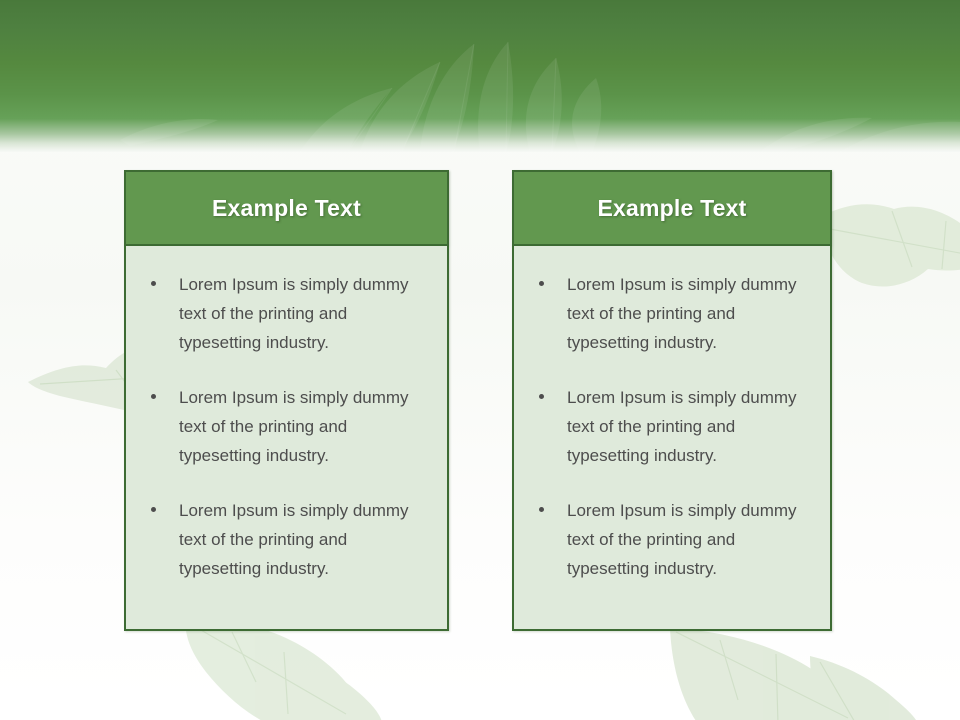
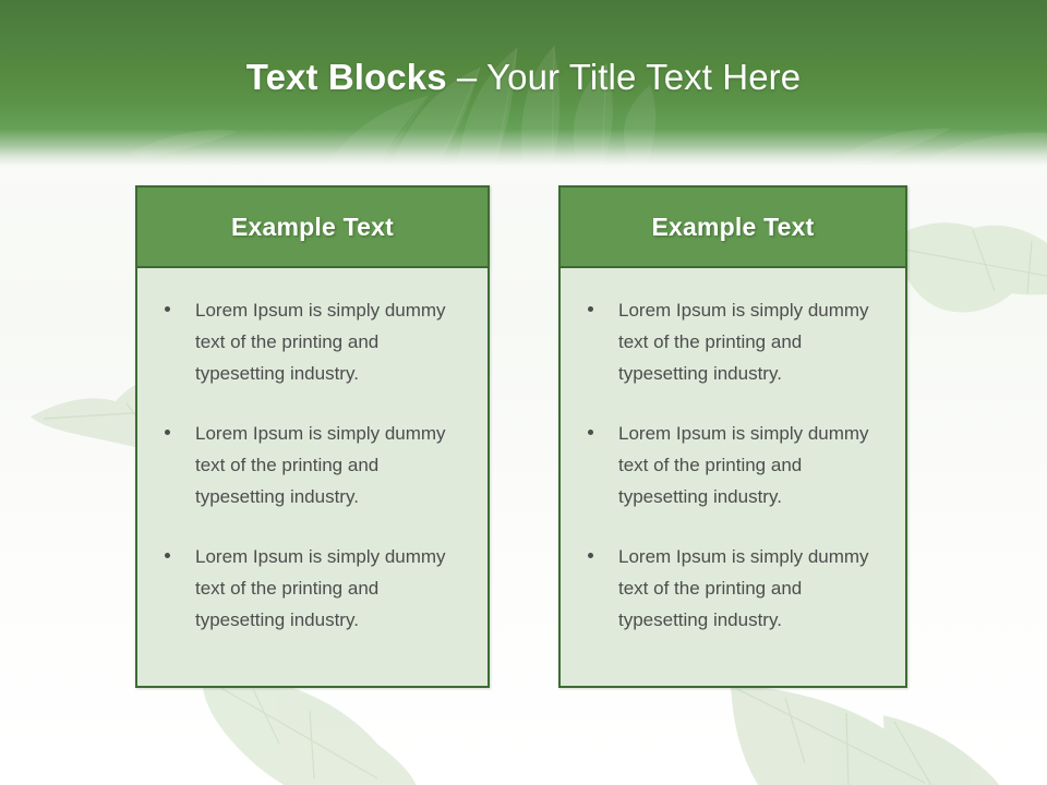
+ Text Blocks – Your Title Text Here
  Example Text
  Lorem Ipsum is simply dummy text of the printing and typesetting industry.
  Lorem Ipsum is simply dummy text of the printing and typesetting industry.
  Lorem Ipsum is simply dummy text of the printing and typesetting industry.
  Example Text
  Lorem Ipsum is simply dummy text of the printing and typesetting industry.
  Lorem Ipsum is simply dummy text of the printing and typesetting industry.
  Lorem Ipsum is simply dummy text of the printing and typesetting industry.
